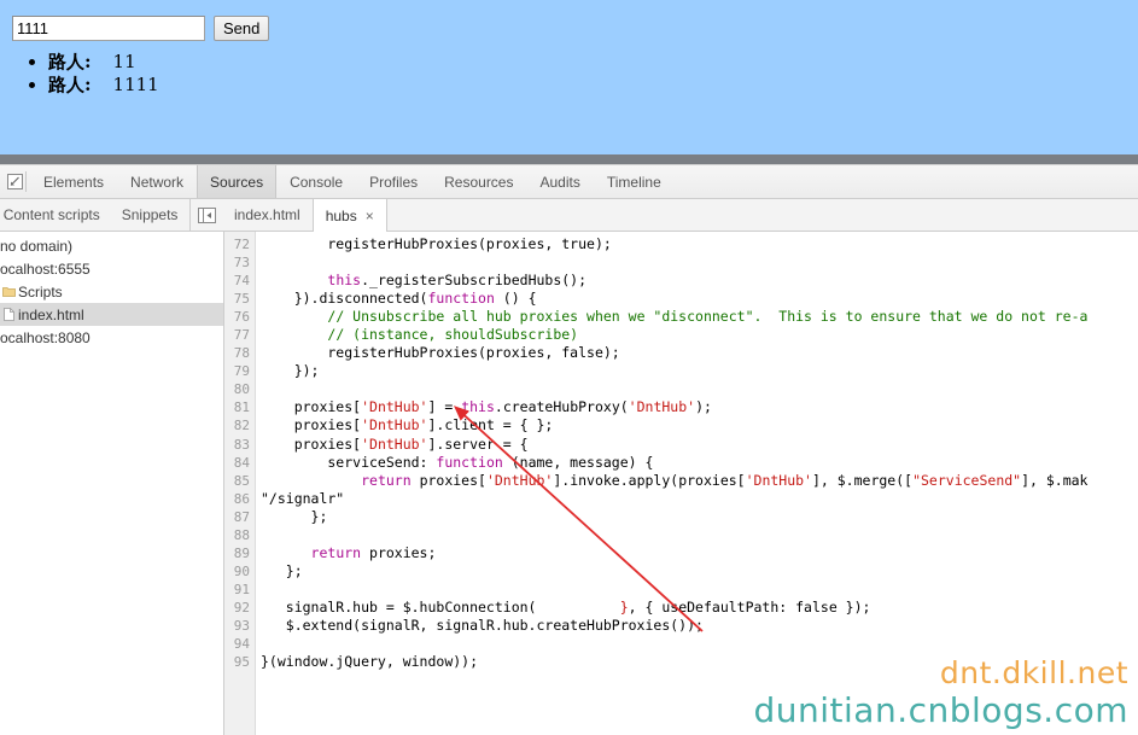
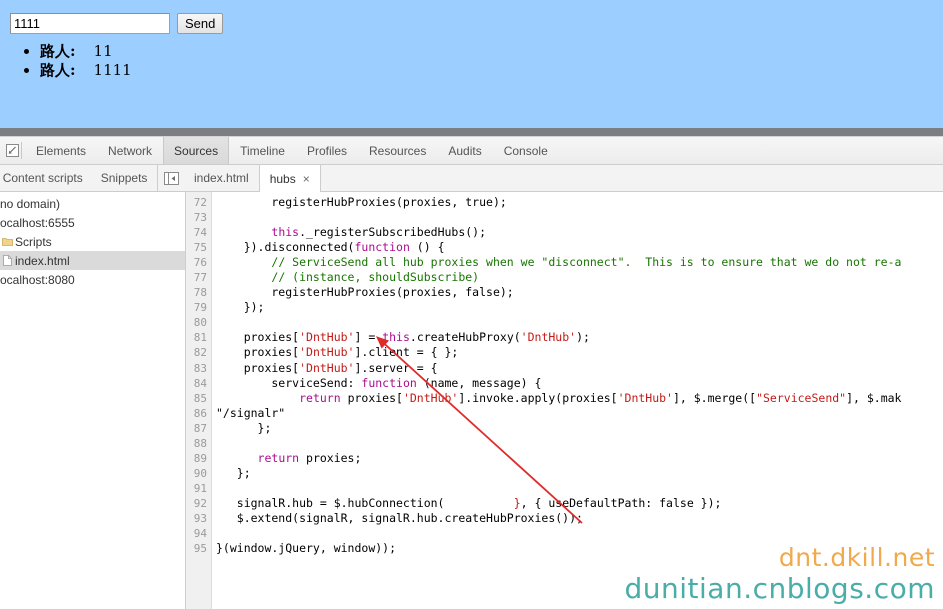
  1111
  Send
  路人: 11
  路人: 1111
  Elements
  Network
  Sources
- Console
+ Timeline
  Profiles
  Resources
  Audits
- Timeline
+ Console
  Content scripts
  Snippets
  index.html
  hubs
  ×
  no domain)
  ocalhost:6555
  Scripts
  index.html
  ocalhost:8080
  72
  73
  74
  75
  76
  77
  78
  79
  80
  81
  82
  83
  84
  85
  86
  87
  88
  89
  90
  91
  92
  93
  94
  95
  registerHubProxies(proxies, true);
  this._registerSubscribedHubs();
  }).disconnected(function () {
- // Unsubscribe all hub proxies when we "disconnect". This is to ensure that we do not re-a
+ // ServiceSend all hub proxies when we "disconnect". This is to ensure that we do not re-a
  // (instance, shouldSubscribe)
  registerHubProxies(proxies, false);
  });
  proxies['DntHub'] = this.createHubProxy('DntHub');
  proxies['DntHub'].client = { };
  proxies['DntHub'].server = {
  serviceSend: function name, message) {
  return proxies['DntHub'].invoke.apply(proxies['DntHub'], $.merge(["ServiceSend"], $.mak
  "/signalr"
  };
  return proxies;
  };
  signalR.hub = $.hubConnection( }, { ueDefaultPath: false });
  $.extend(signalR, signalR.hub.createHubProxies());
  }(window.jQuery, window));
  dnt.dkill.net
  dunitian.cnblogs.com
